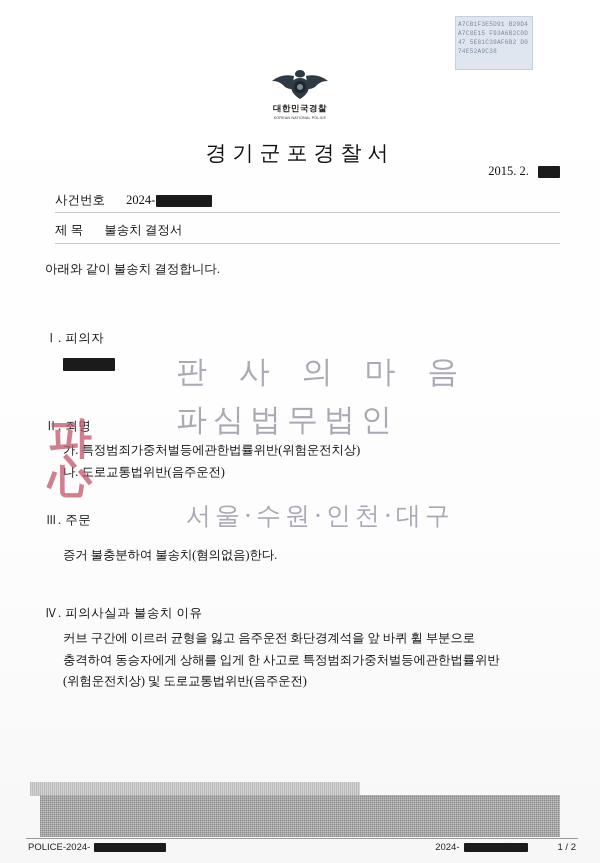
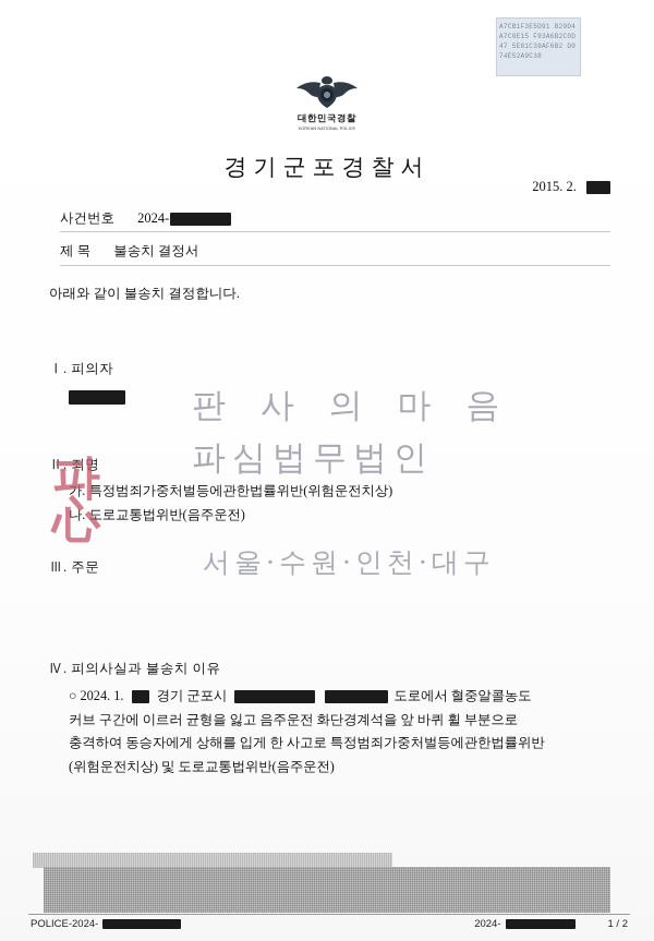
  대한민국경찰
  경기군포경찰서
  2015. 2.
  사건번호 2024-
  제 목 불송치 결정서
  아래와 같이 불송치 결정합니다.
  Ⅰ. 피의자
  Ⅱ. 죄명
  가. 특정범죄가중처벌등에관한법률위반(위험운전치상)
  나. 도로교통법위반(음주운전)
  Ⅲ. 주문
- 증거 불충분하여 불송치(혐의없음)한다.
  Ⅳ. 피의사실과 불송치 이유
+ ○ 2024. 1. 경기 군포시 도로에서 혈중알콜농도
  커브 구간에 이르러 균형을 잃고 음주운전 화단경계석을 앞 바퀴 휠 부분으로
  충격하여 동승자에게 상해를 입게 한 사고로 특정범죄가중처벌등에관한법률위반
  (위험운전치상) 및 도로교통법위반(음주운전)
  판 사 의 마 음
  파심법무법인
  서울·수원·인천·대구
  파
  心
  POLICE-2024-
  2024-
  1 / 2
